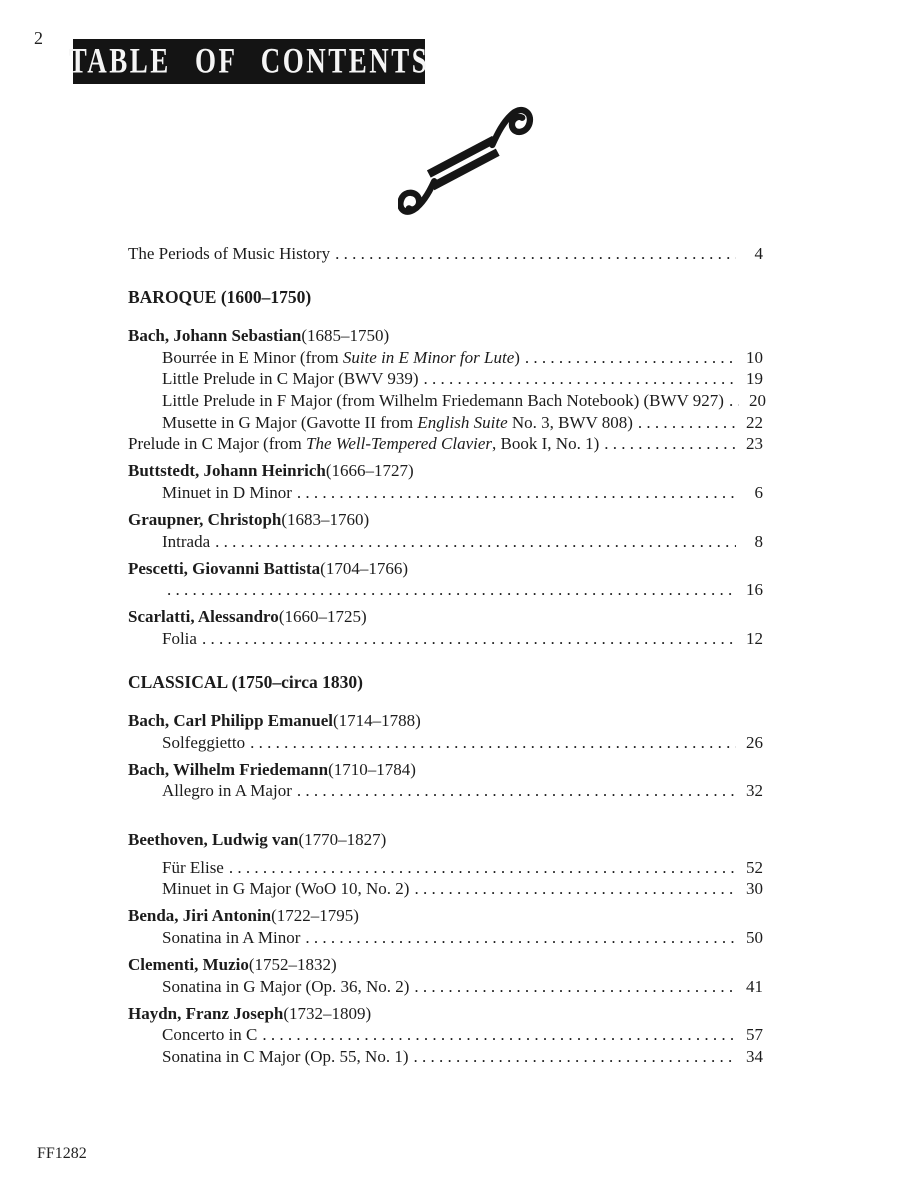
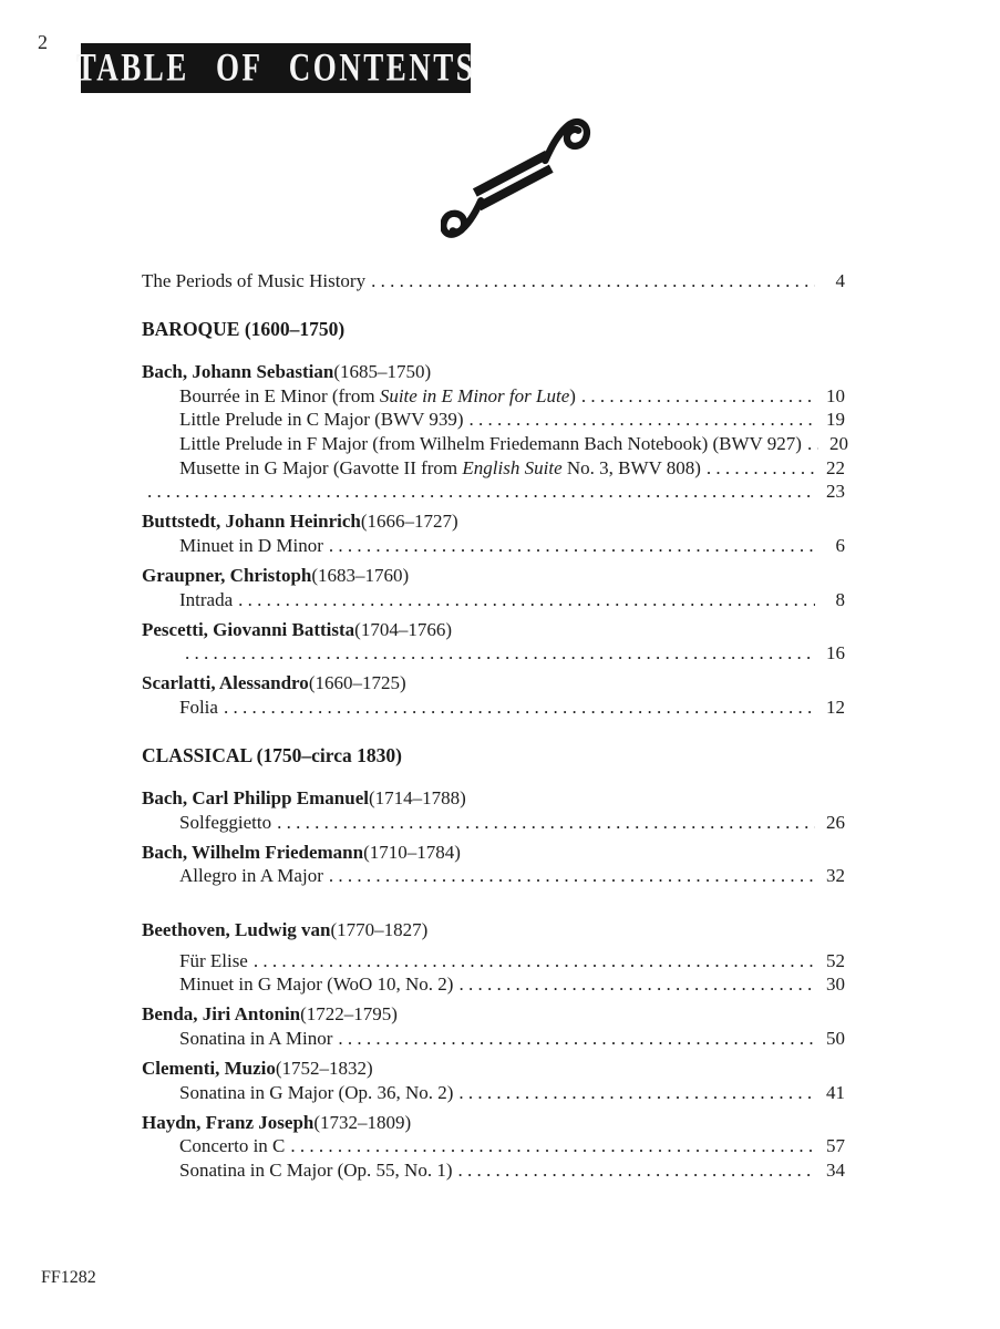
  2
  TABLE OF CONTENTS
  The Periods of Music History
  4
  BAROQUE (1600–1750)
  Bach, Johann Sebastian
  (1685–1750)
  Bourrée in E Minor (from Suite in E Minor for Lute)
  10
  Little Prelude in C Major (BWV 939)
  19
  Little Prelude in F Major (from Wilhelm Friedemann Bach Notebook) (BWV 927)
  20
  Musette in G Major (Gavotte II from English Suite No. 3, BWV 808)
  22
- Prelude in C Major (from The Well-Tempered Clavier, Book I, No. 1)
  23
  Buttstedt, Johann Heinrich
  (1666–1727)
  Minuet in D Minor
  6
  Graupner, Christoph
  (1683–1760)
  Intrada
  8
  Pescetti, Giovanni Battista
  (1704–1766)
  16
  Scarlatti, Alessandro
  (1660–1725)
  Folia
  12
  CLASSICAL (1750–circa 1830)
  Bach, Carl Philipp Emanuel
  (1714–1788)
  Solfeggietto
  26
  Bach, Wilhelm Friedemann
  (1710–1784)
  Allegro in A Major
  32
  Beethoven, Ludwig van
  (1770–1827)
  Für Elise
  52
  Minuet in G Major (WoO 10, No. 2)
  30
  Benda, Jiri Antonin
  (1722–1795)
  Sonatina in A Minor
  50
  Clementi, Muzio
  (1752–1832)
  Sonatina in G Major (Op. 36, No. 2)
  41
  Haydn, Franz Joseph
  (1732–1809)
  Concerto in C
  57
  Sonatina in C Major (Op. 55, No. 1)
  34
  FF1282
